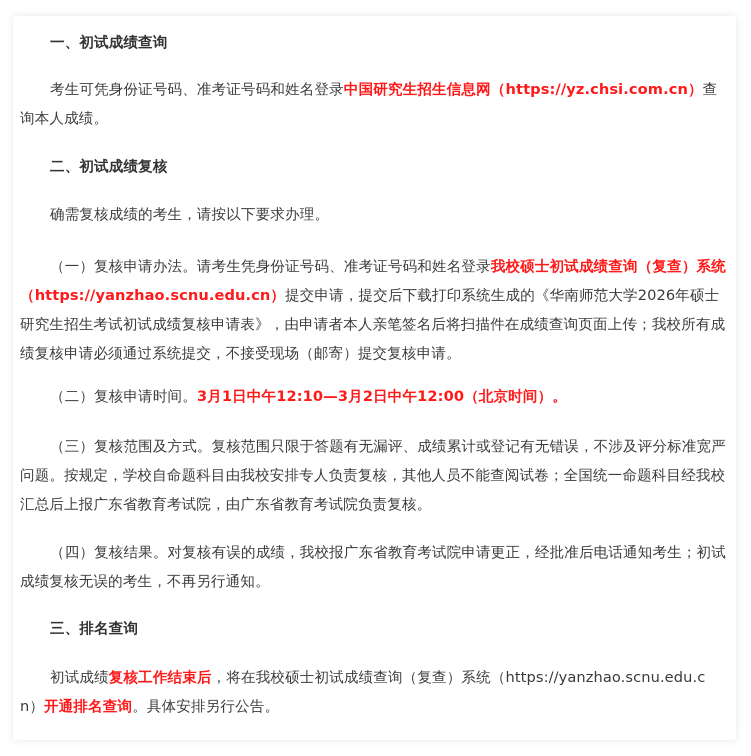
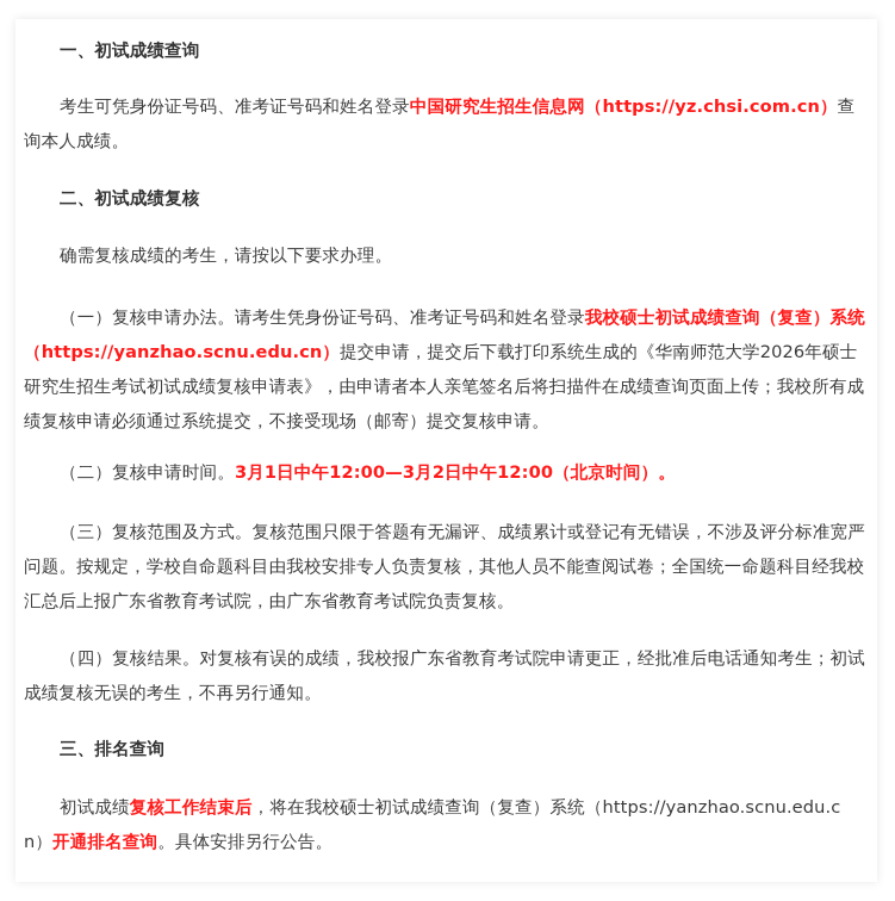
  一、初试成绩查询
  考生可凭身份证号码、准考证号码和姓名登录中国研究生招生信息网（https://yz.chsi.com.cn）查询本人成绩。
  二、初试成绩复核
  确需复核成绩的考生，请按以下要求办理。
  （一）复核申请办法。请考生凭身份证号码、准考证号码和姓名登录我校硕士初试成绩查询（复查）系统（https://yanzhao.scnu.edu.cn）提交申请，提交后下载打印系统生成的《华南师范大学2026年硕士研究生招生考试初试成绩复核申请表》，由申请者本人亲笔签名后将扫描件在成绩查询页面上传；我校所有成绩复核申请必须通过系统提交，不接受现场（邮寄）提交复核申请。
- （二）复核申请时间。3月1日中午12:10—3月2日中午12:00（北京时间）。
+ （二）复核申请时间。3月1日中午12:00—3月2日中午12:00（北京时间）。
  （三）复核范围及方式。复核范围只限于答题有无漏评、成绩累计或登记有无错误，不涉及评分标准宽严问题。按规定，学校自命题科目由我校安排专人负责复核，其他人员不能查阅试卷；全国统一命题科目经我校汇总后上报广东省教育考试院，由广东省教育考试院负责复核。
  （四）复核结果。对复核有误的成绩，我校报广东省教育考试院申请更正，经批准后电话通知考生；初试成绩复核无误的考生，不再另行通知。
  三、排名查询
  初试成绩复核工作结束后，将在我校硕士初试成绩查询（复查）系统（https://yanzhao.scnu.edu.cn）开通排名查询。具体安排另行公告。
